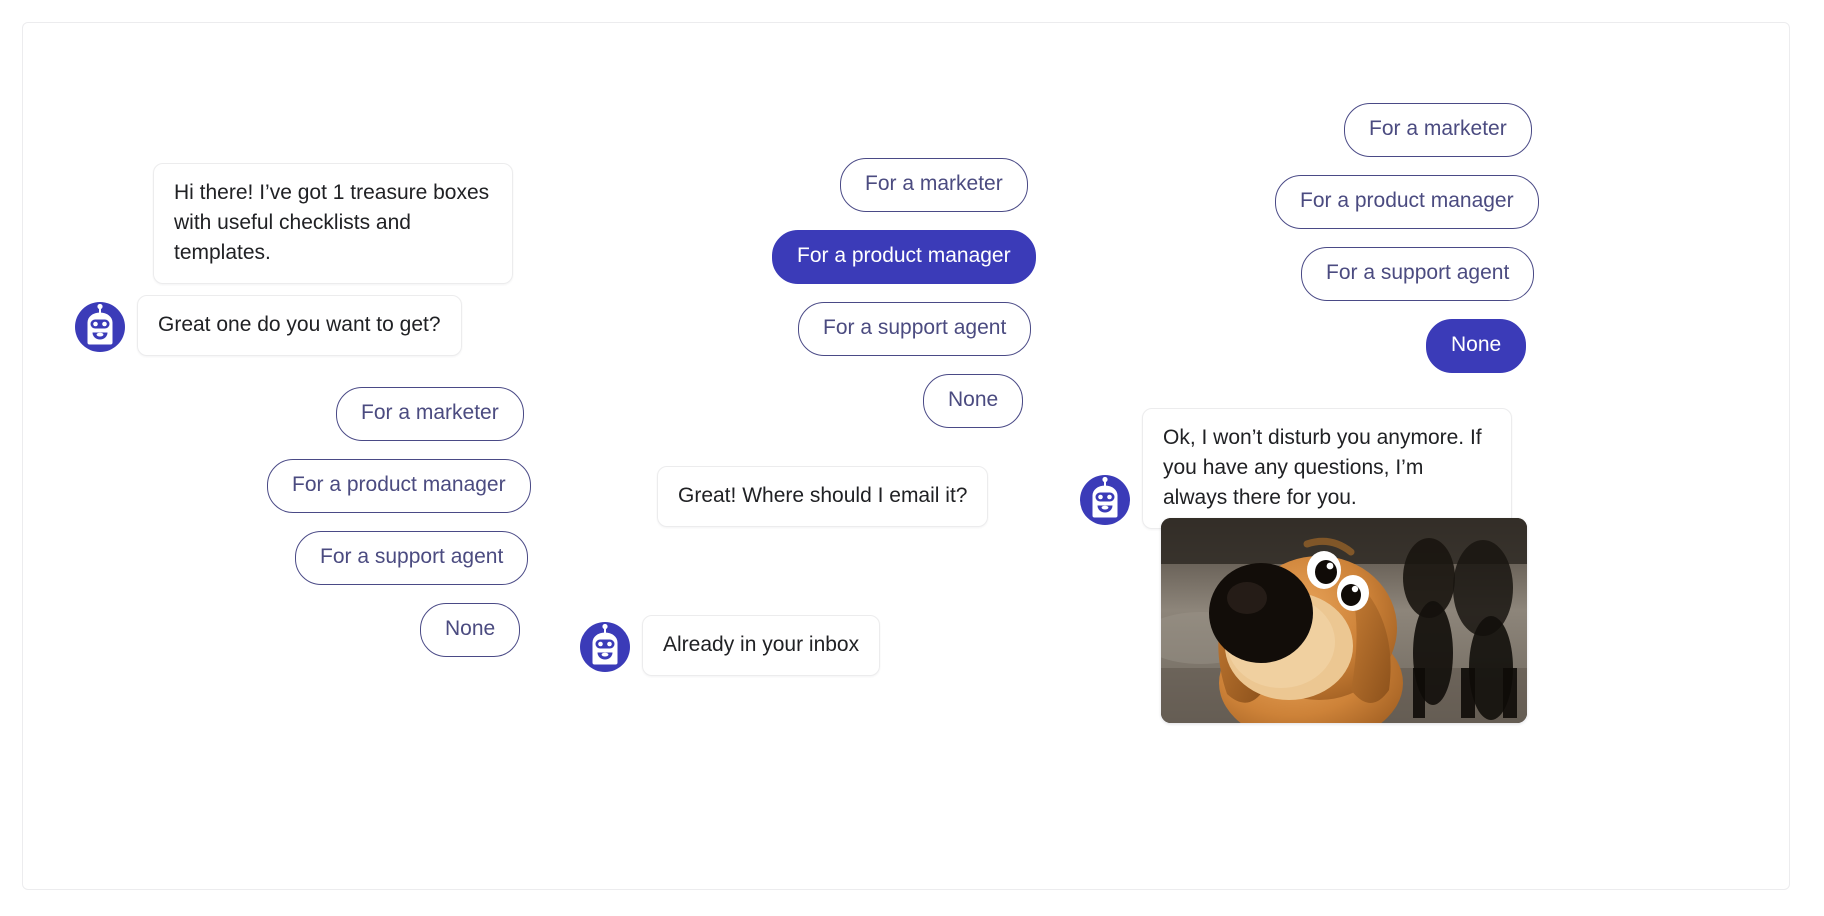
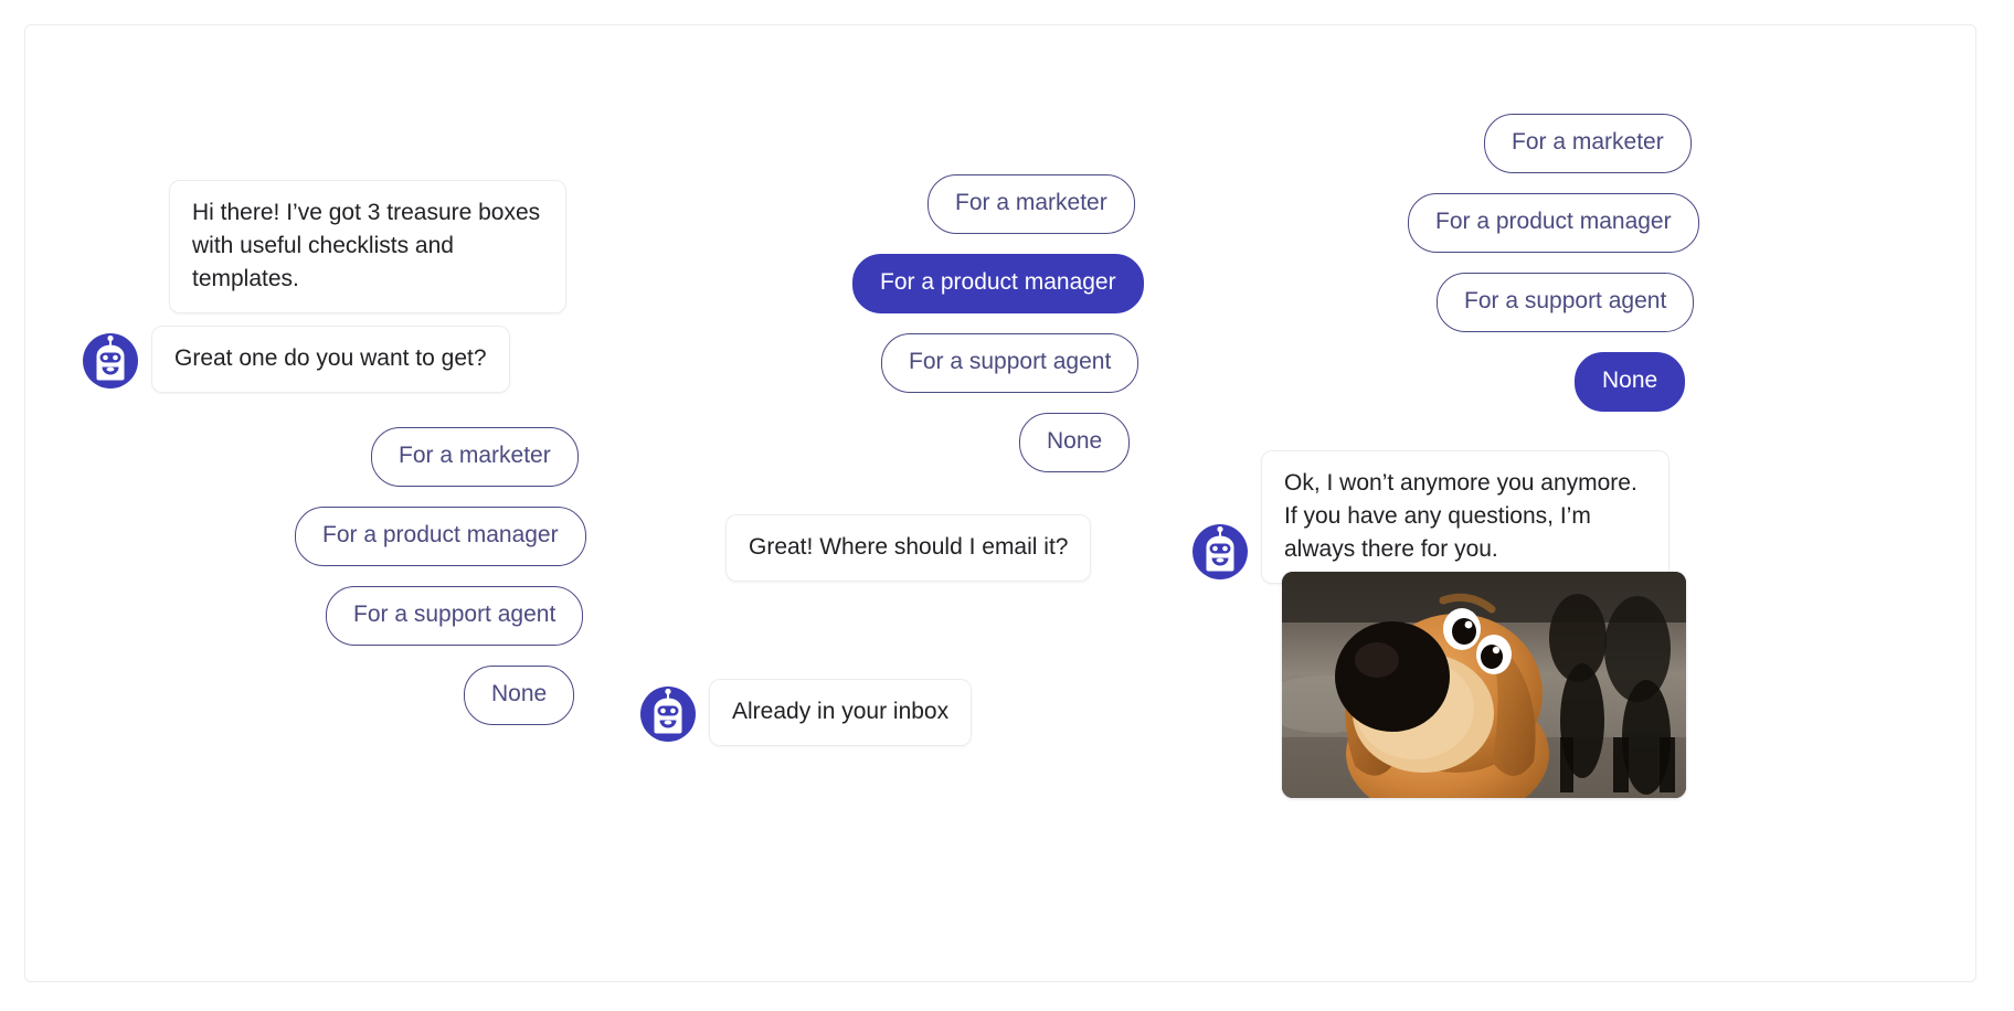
- Hi there! I’ve got 1 treasure boxes with useful checklists and templates.
+ Hi there! I’ve got 3 treasure boxes with useful checklists and templates.
  Great one do you want to get?
  For a marketer
  For a product manager
  For a support agent
  None
  For a marketer
  For a product manager
  For a support agent
  None
  Great! Where should I email it?
  Already in your inbox
  For a marketer
  For a product manager
  For a support agent
  None
- Ok, I won’t disturb you anymore. If you have any questions, I’m always there for you.
+ Ok, I won’t anymore you anymore. If you have any questions, I’m always there for you.
